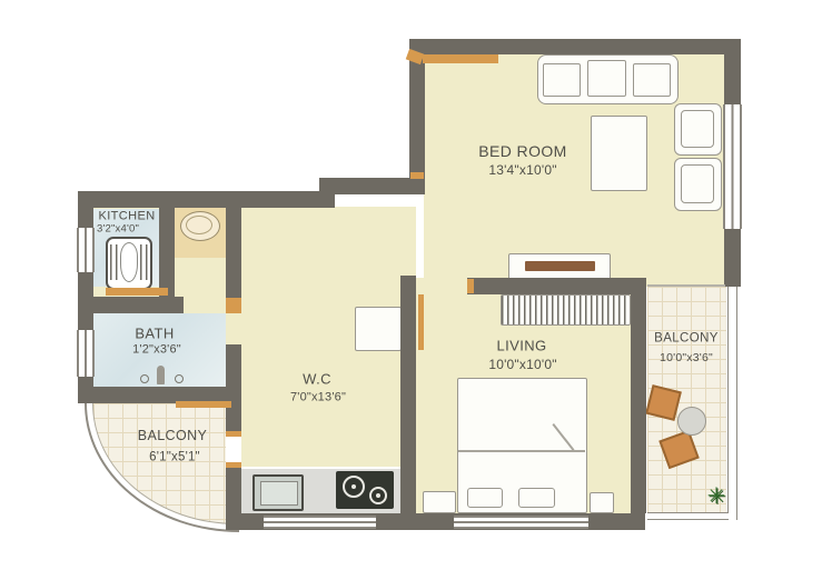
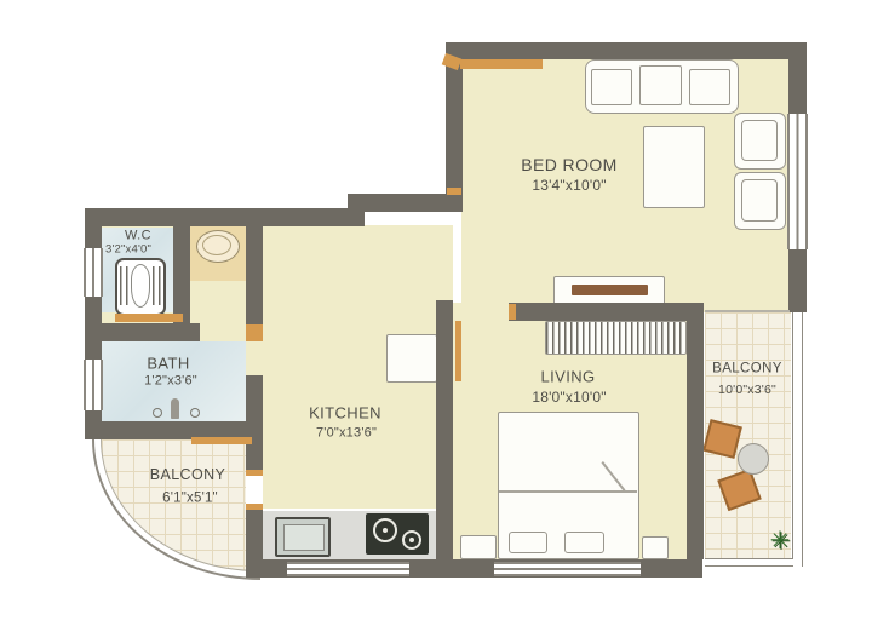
  ✳
  BED ROOM
  13'4"x10'0"
- KITCHEN
+ W.C
  3'2"x4'0"
  BATH
  1'2"x3'6"
- W.C
+ KITCHEN
  7'0"x13'6"
  LIVING
- 10'0"x10'0"
+ 18'0"x10'0"
  BALCONY
  10'0"x3'6"
  BALCONY
  6'1"x5'1"
